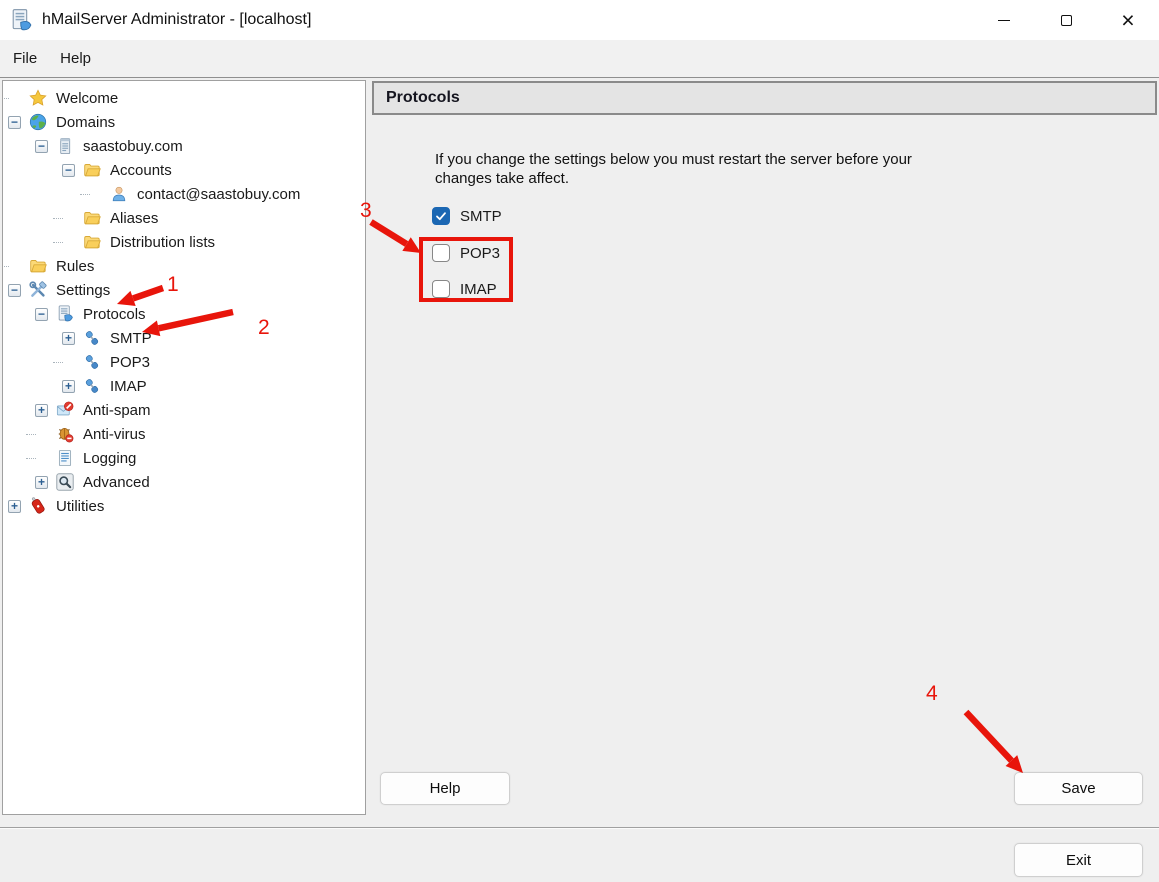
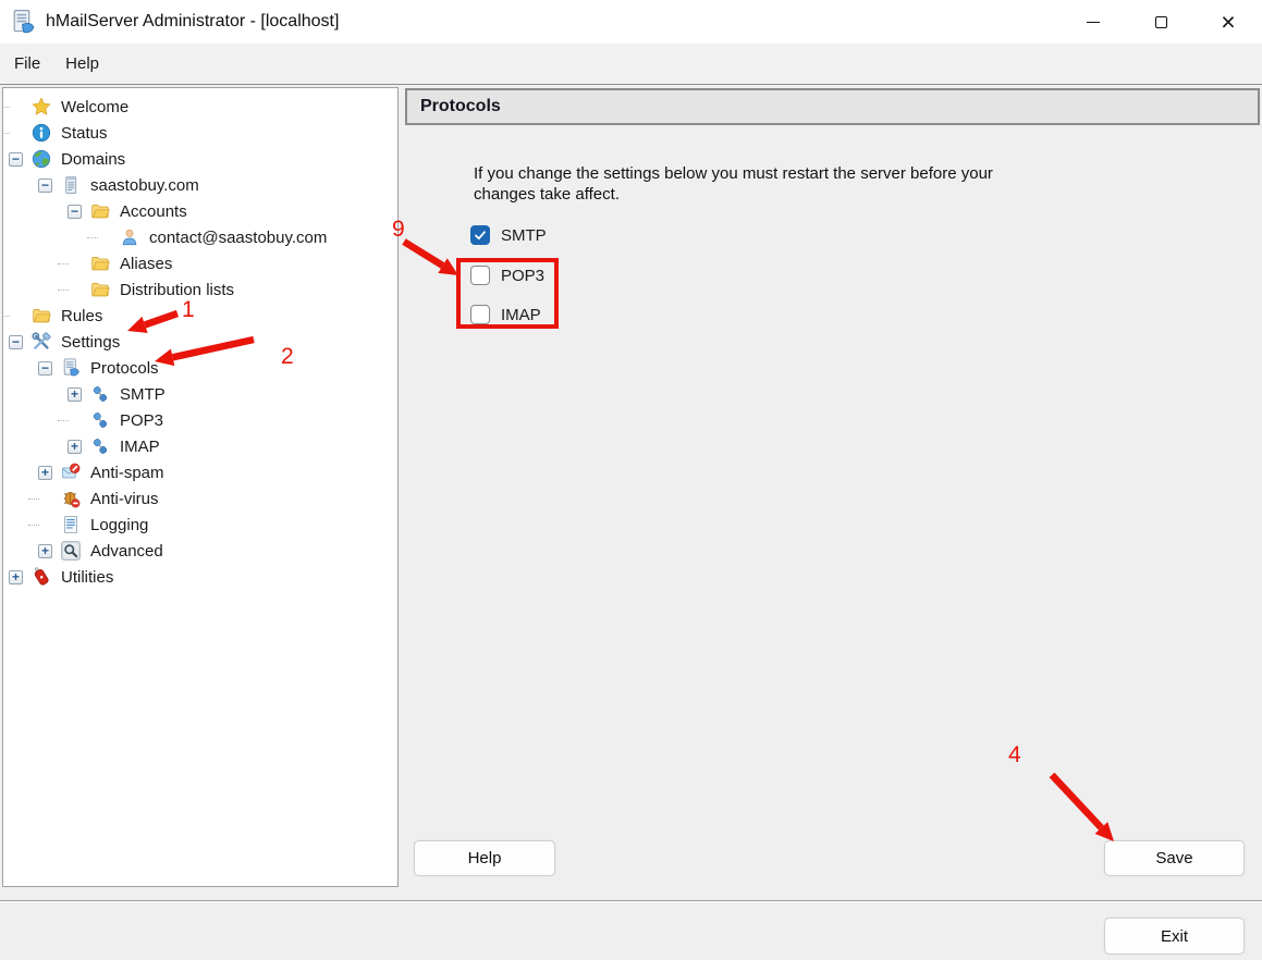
  hMailServer Administrator - [localhost]
  ×
  File
  Help
  Welcome
+ Status
  −
  Domains
  −
  saastobuy.com
  −
  Accounts
  contact@saastobuy.com
  Aliases
  Distribution lists
  Rules
  −
  Settings
  −
  Protocols
  +
  SMTP
  POP3
  +
  IMAP
  +
  Anti-spam
  Anti-virus
  Logging
  +
  Advanced
  +
  Utilities
  Protocols
  If you change the settings below you must restart the server before your
  changes take affect.
  SMTP
  POP3
  IMAP
  Help
  Save
  Exit
  1
  2
- 3
+ 9
  4
